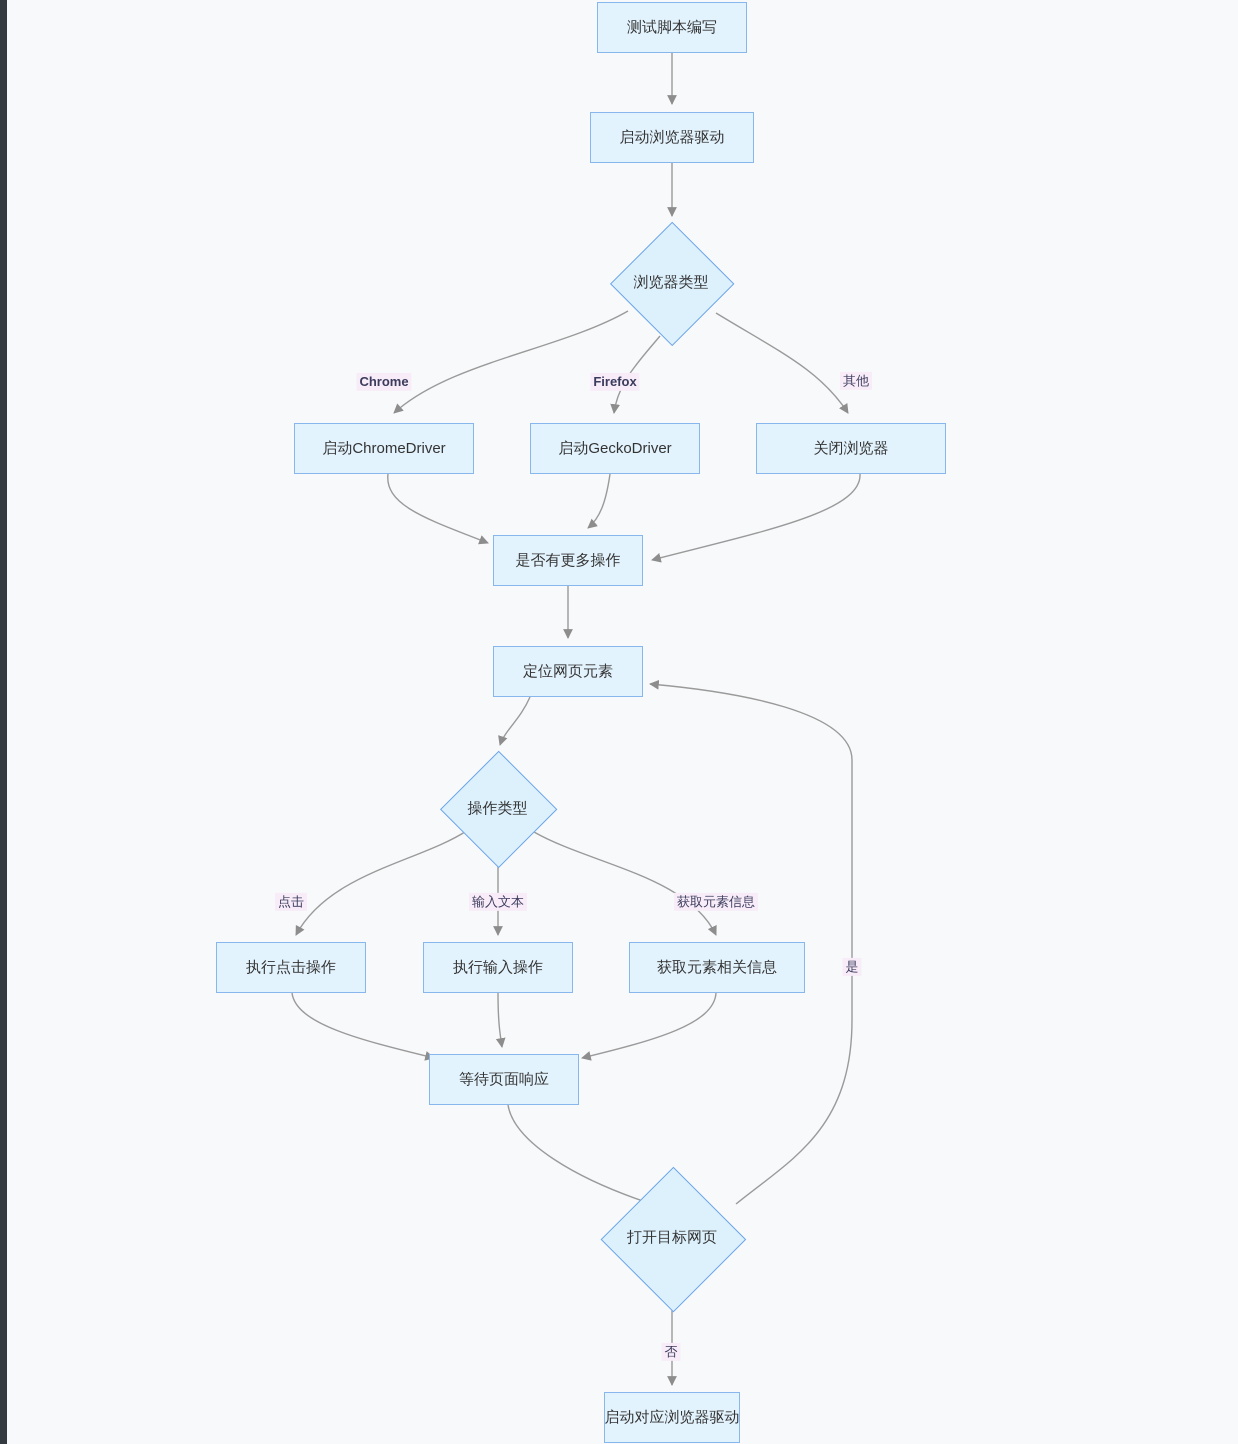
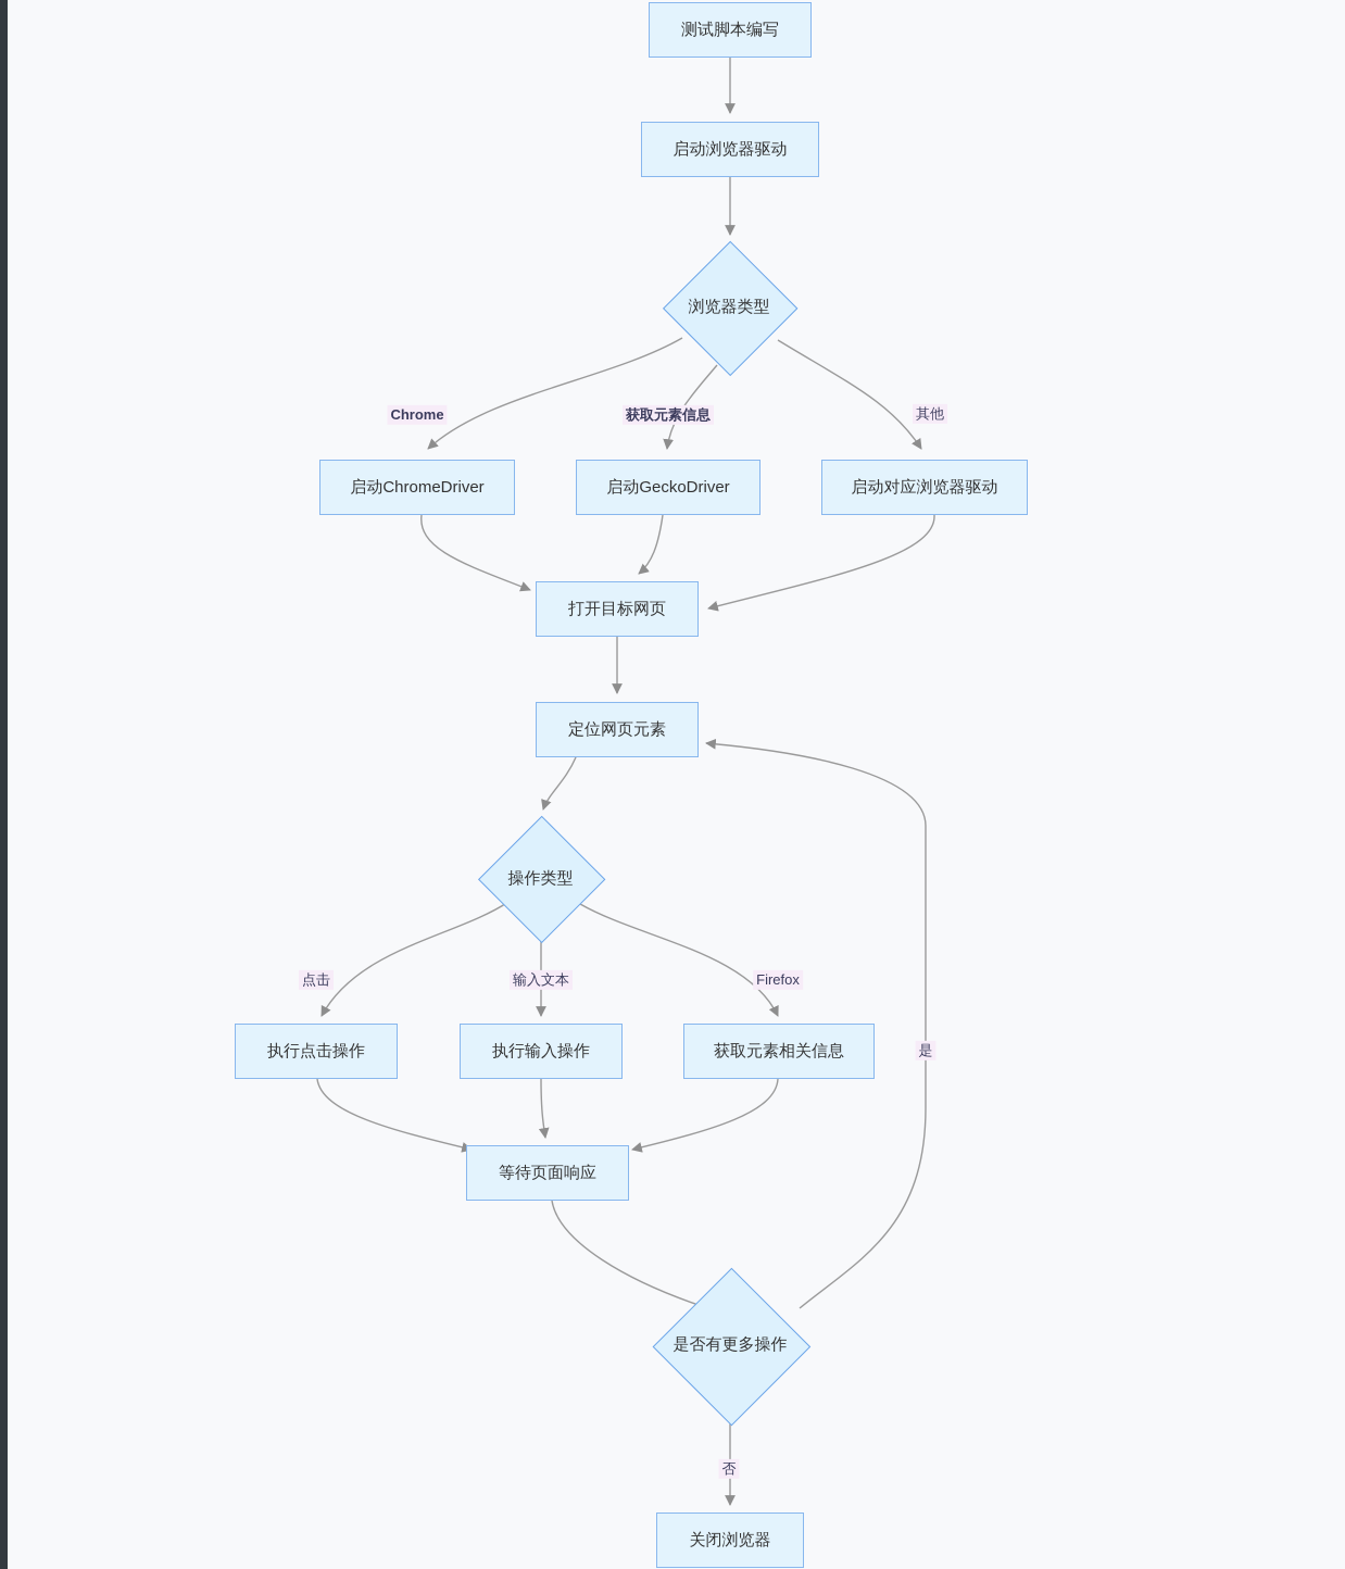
  测试脚本编写
  启动浏览器驱动
  浏览器类型
  启动ChromeDriver
  启动GeckoDriver
- 关闭浏览器
+ 启动对应浏览器驱动
- 是否有更多操作
+ 打开目标网页
  定位网页元素
  操作类型
  执行点击操作
  执行输入操作
  获取元素相关信息
  等待页面响应
- 打开目标网页
+ 是否有更多操作
- 启动对应浏览器驱动
+ 关闭浏览器
  Chrome
- Firefox
+ 获取元素信息
  其他
  点击
  输入文本
- 获取元素信息
+ Firefox
  是
  否
